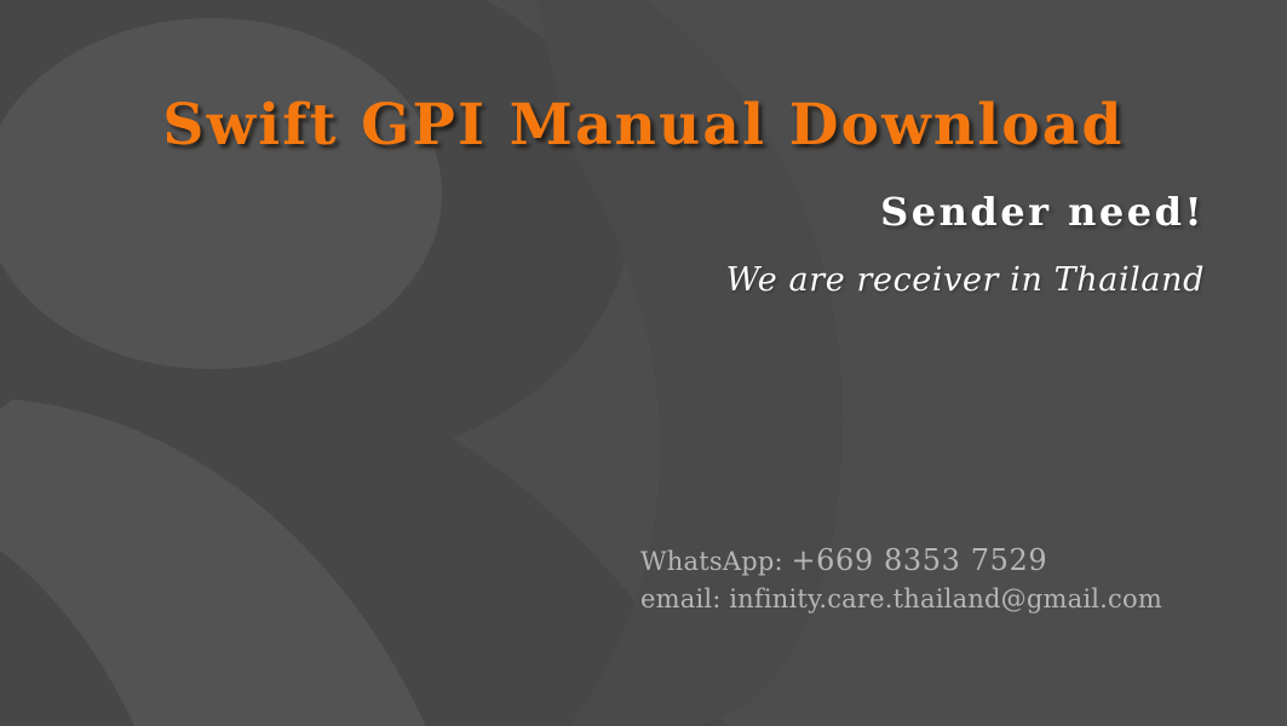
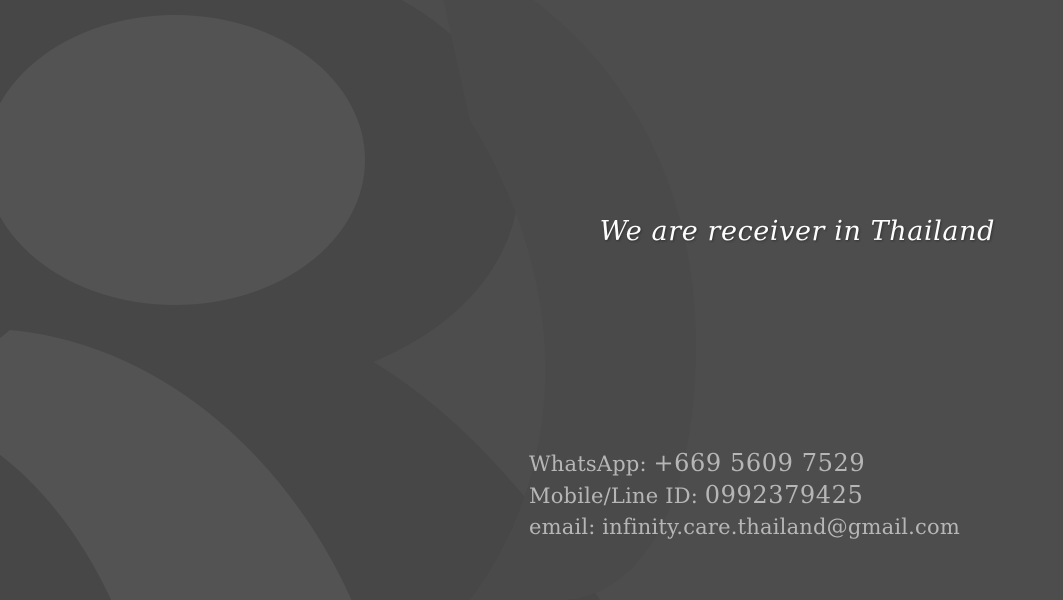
- Swift GPI Manual Download
- Sender need!
  We are receiver in Thailand
- WhatsApp: +669 8353 7529
+ WhatsApp: +669 5609 7529
+ Mobile/Line ID: 0992379425
  email: infinity.care.thailand@gmail.com
